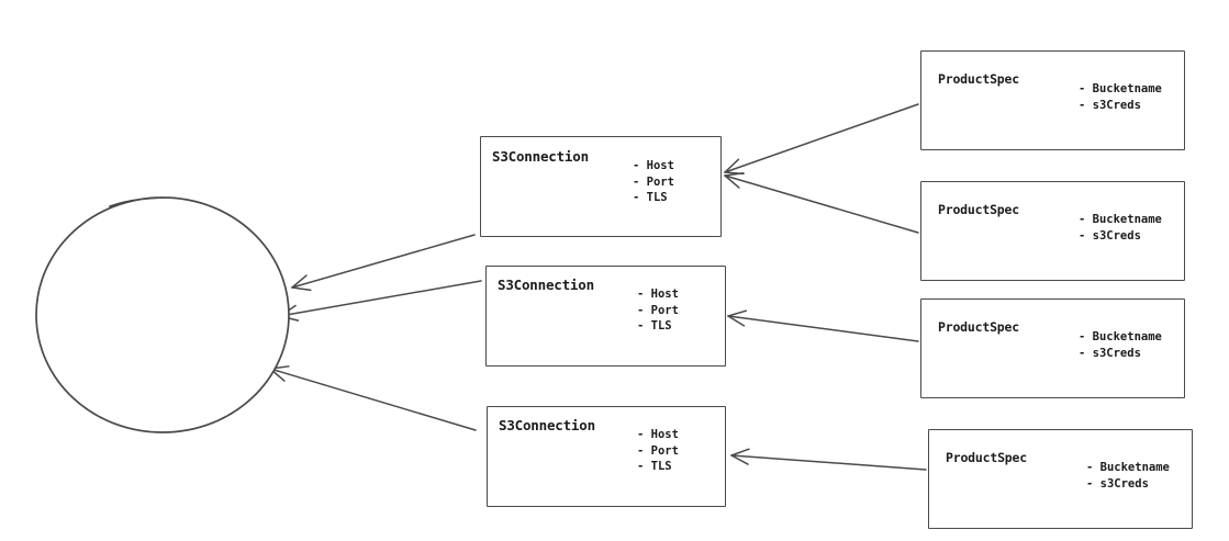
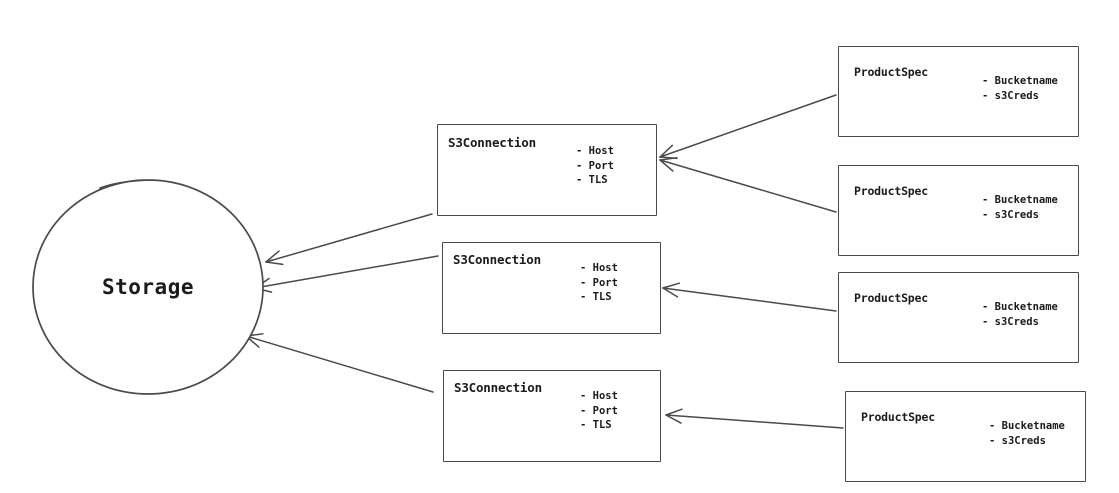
+ Storage
  S3Connection
  - Host
  - Port
  - TLS
  S3Connection
  - Host
  - Port
  - TLS
  S3Connection
  - Host
  - Port
  - TLS
  ProductSpec
  - Bucketname
  - s3Creds
  ProductSpec
  - Bucketname
  - s3Creds
  ProductSpec
  - Bucketname
  - s3Creds
  ProductSpec
  - Bucketname
  - s3Creds
